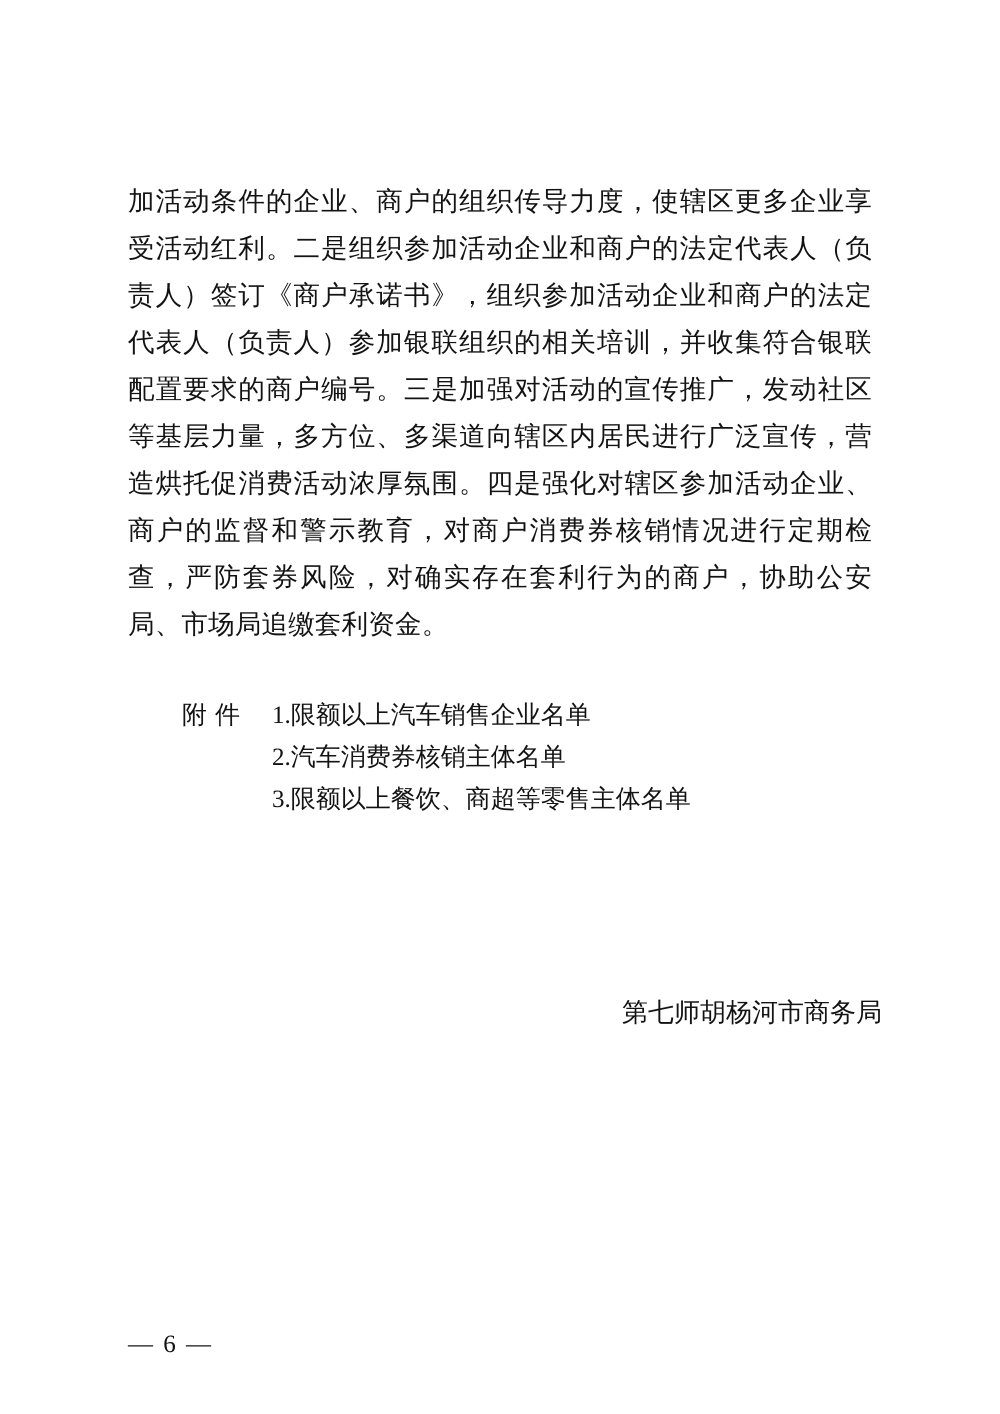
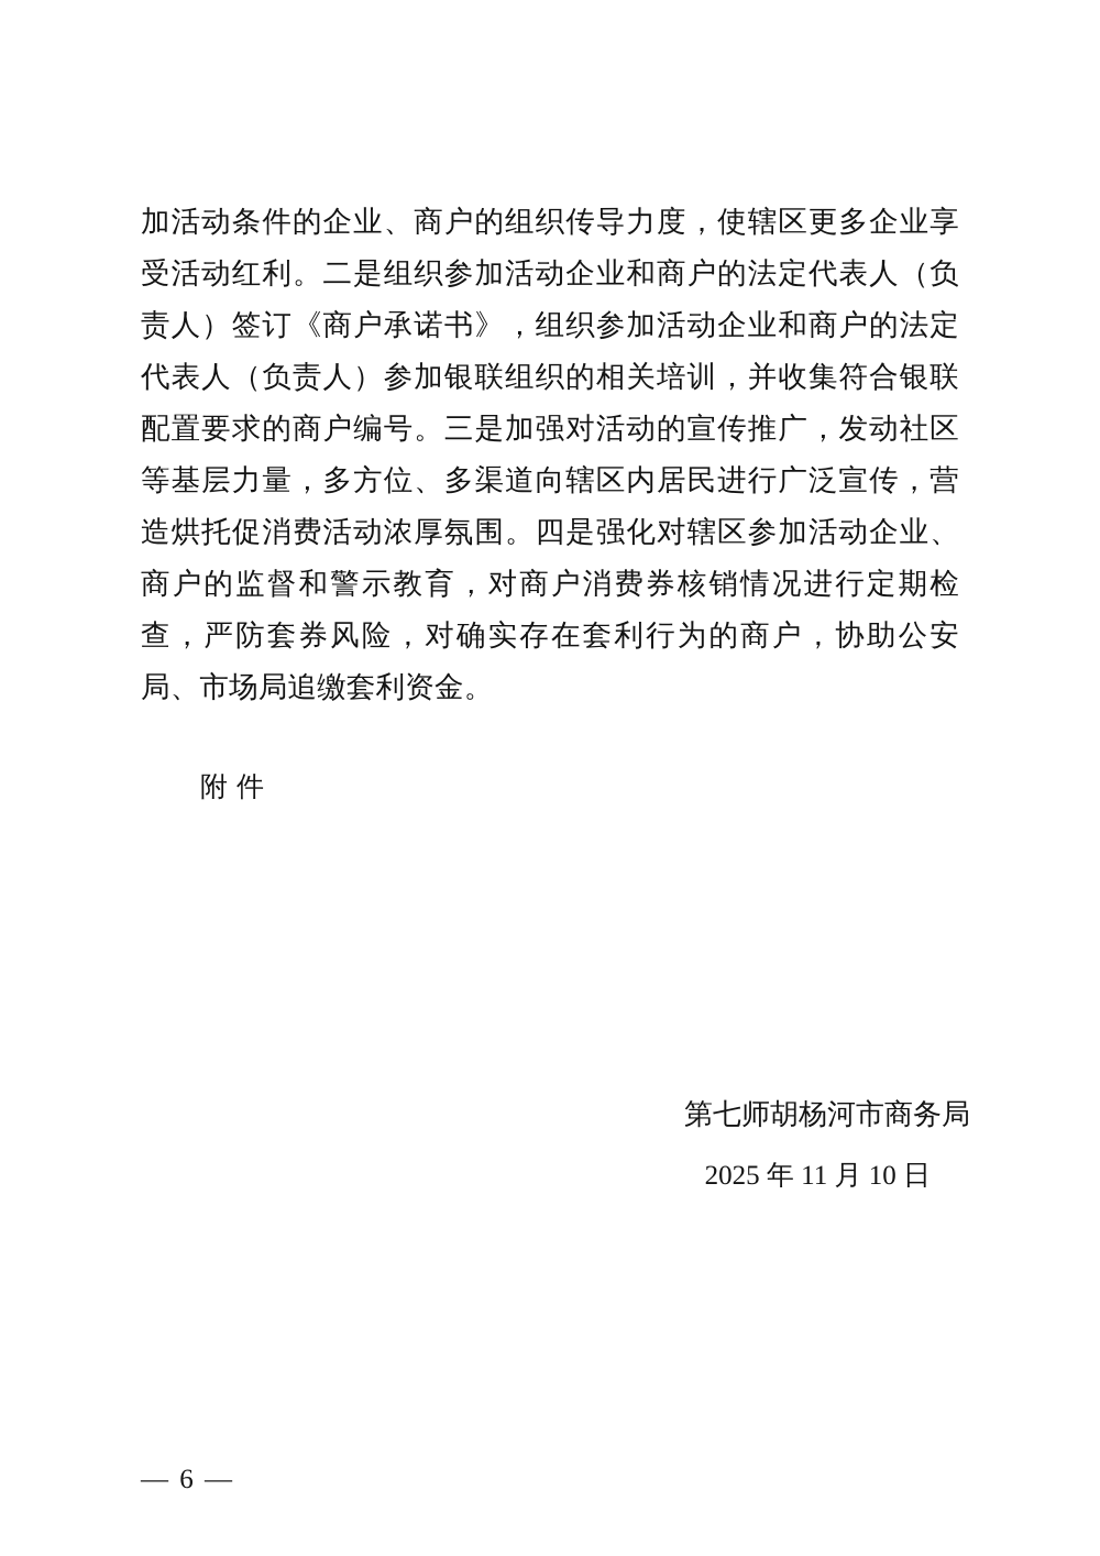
  加活动条件的企业、商户的组织传导力度，使辖区更多企业享受活动红利。二是组织参加活动企业和商户的法定代表人（负责人）签订《商户承诺书》，组织参加活动企业和商户的法定代表人（负责人）参加银联组织的相关培训，并收集符合银联配置要求的商户编号。三是加强对活动的宣传推广，发动社区等基层力量，多方位、多渠道向辖区内居民进行广泛宣传，营造烘托促消费活动浓厚氛围。四是强化对辖区参加活动企业、商户的监督和警示教育，对商户消费券核销情况进行定期检查，严防套券风险，对确实存在套利行为的商户，协助公安局、市场局追缴套利资金。
  附件
- 1.限额以上汽车销售企业名单
- 2.汽车消费券核销主体名单
- 3.限额以上餐饮、商超等零售主体名单
  第七师胡杨河市商务局
+ 2025 年 11 月 10 日
  — 6 —
